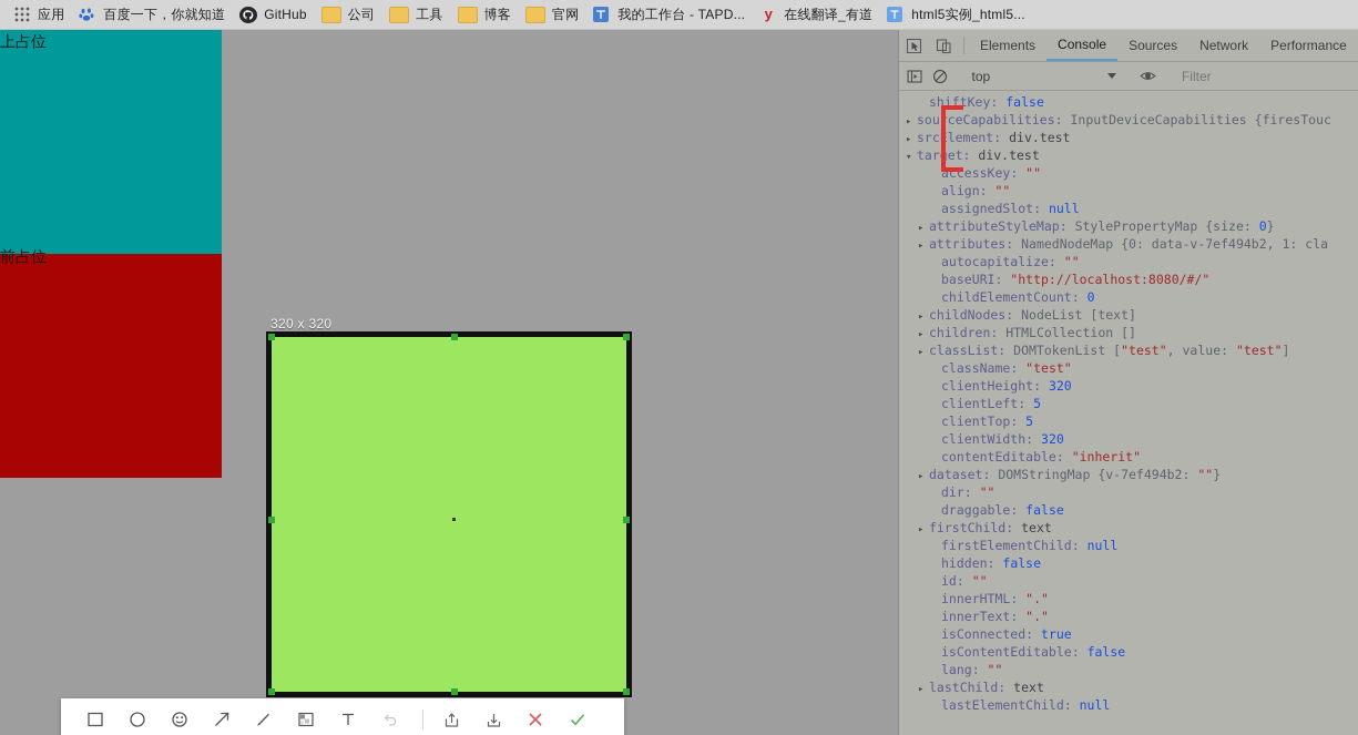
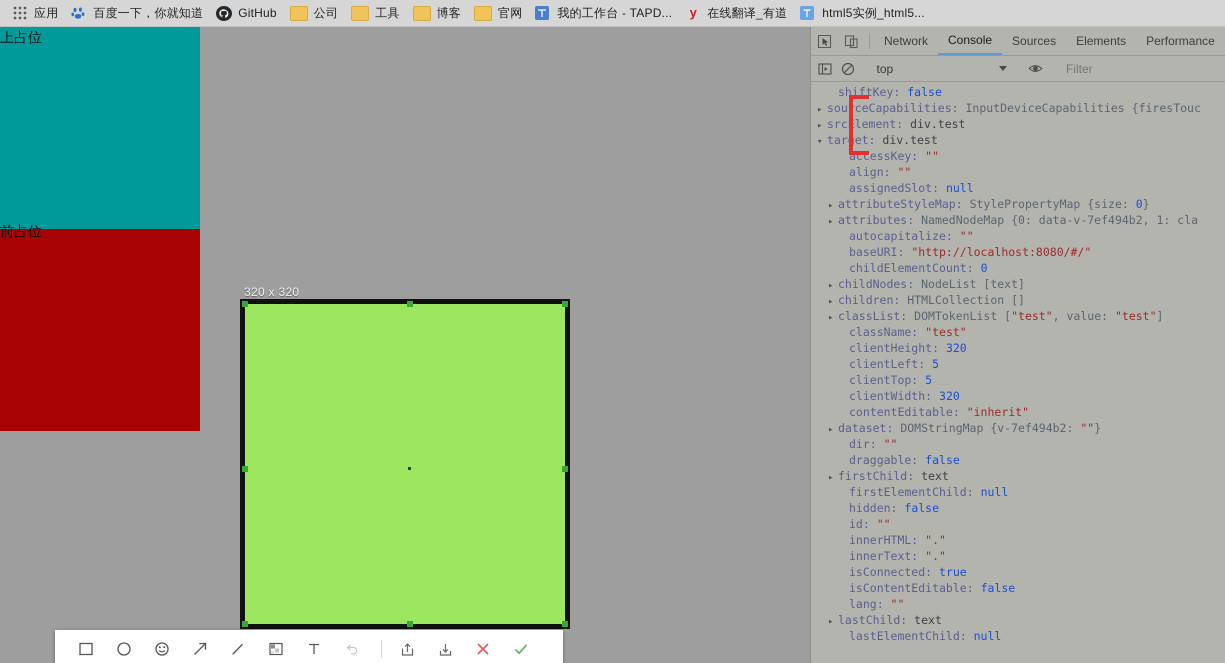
  应用
  百度一下，你就知道
  GitHub
  公司
  工具
  博客
  官网
  我的工作台 - TAPD...
  y
  在线翻译_有道
  html5实例_html5...
  上占位
  前占位
  320 x 320
- Elements
+ Network
  Console
  Sources
- Network
+ Elements
  Performance
  top
  Filter
  shiftKey: false
  ▸ souceCapabilities: InputDeviceCapabilities {firesTouc
  ▸ srclement: div.test
  ▾ taret: div.test
  accessKey: ""
  align: ""
  assignedSlot: null
  ▸ attributeStyleMap: StylePropertyMap {size: 0}
  ▸ attributes: NamedNodeMap {0: data-v-7ef494b2, 1: cla
  autocapitalize: ""
  baseURI: "http://localhost:8080/#/"
  childElementCount: 0
  ▸ childNodes: NodeList [text]
  ▸ children: HTMLCollection []
  ▸ classList: DOMTokenList ["test", value: "test"]
  className: "test"
  clientHeight: 320
  clientLeft: 5
  clientTop: 5
  clientWidth: 320
  contentEditable: "inherit"
  ▸ dataset: DOMStringMap {v-7ef494b2: ""}
  dir: ""
  draggable: false
  ▸ firstChild: text
  firstElementChild: null
  hidden: false
  id: ""
  innerHTML: "."
  innerText: "."
  isConnected: true
  isContentEditable: false
  lang: ""
  ▸ lastChild: text
  lastElementChild: null
